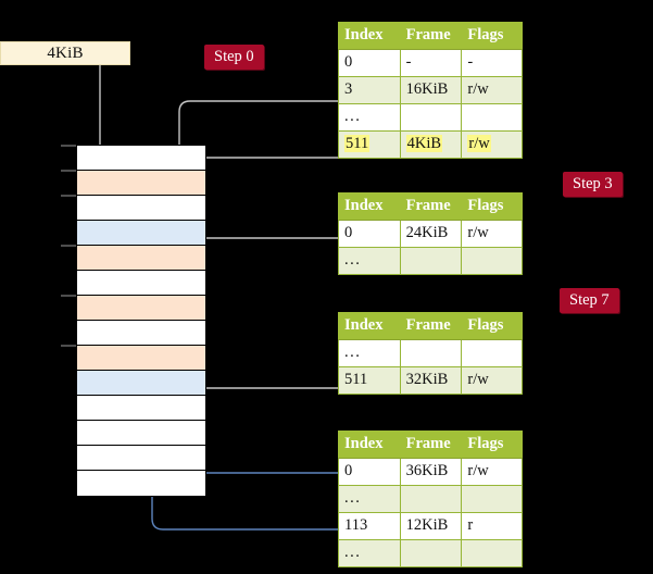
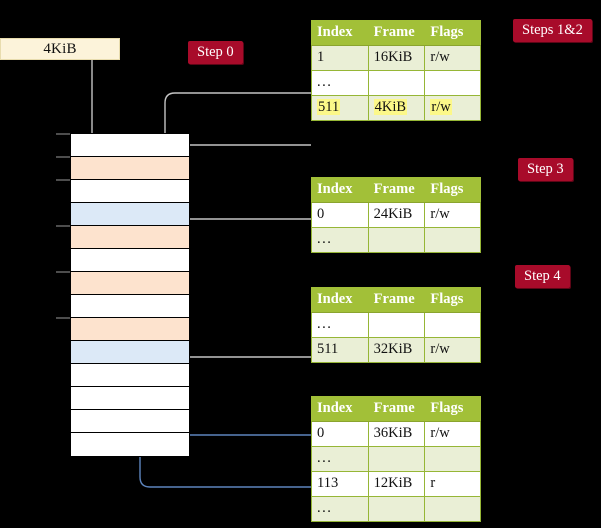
  4KiB
  Step 0
+ Steps 1&2
  Step 3
- Step 7
+ Step 4
  Index	Frame	Flags
- 0	-	-
- 3	16KiB	r/w
+ 1	16KiB	r/w
  ...
  511	4KiB	r/w
  Index	Frame	Flags
  0	24KiB	r/w
  ...
  Index	Frame	Flags
  ...
  511	32KiB	r/w
  Index	Frame	Flags
  0	36KiB	r/w
  ...
  113	12KiB	r
  ...
